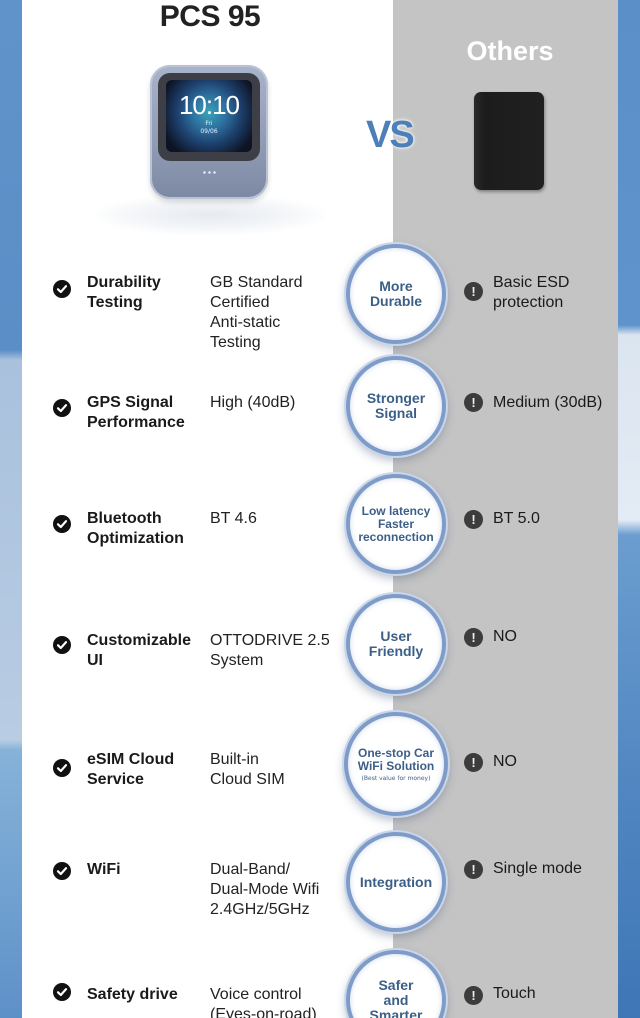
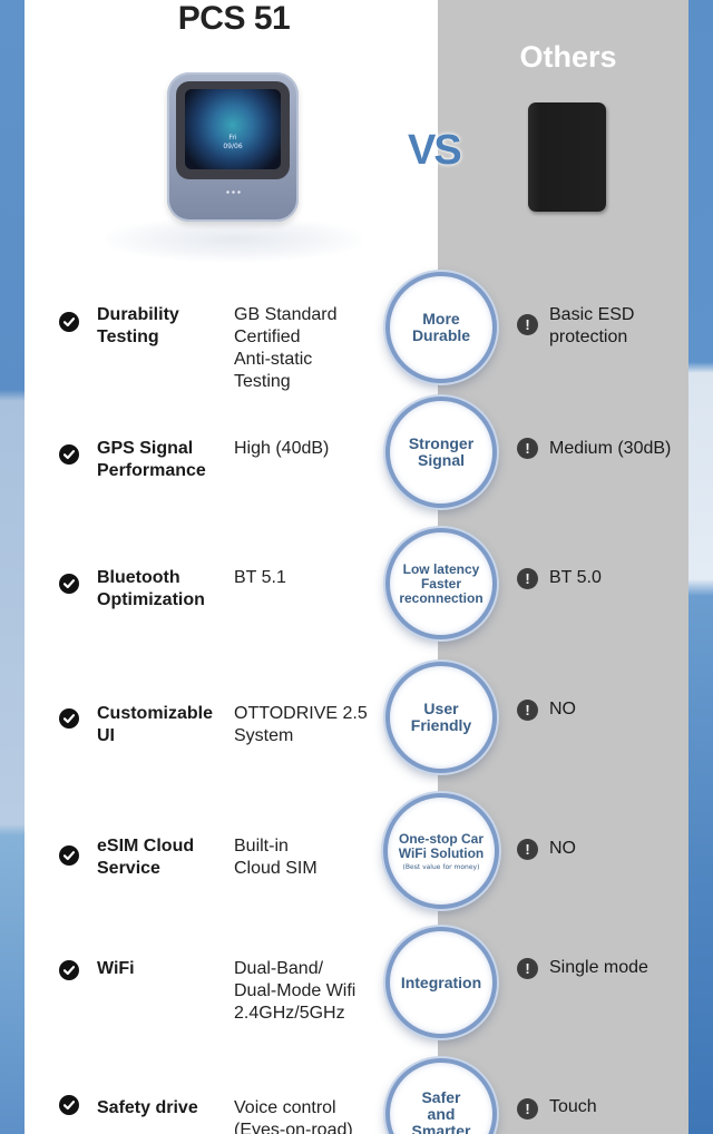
- PCS 95
+ PCS 51
  Others
- 10:10
  VS
  Durability
  Testing
  GB Standard
  Certified
  Anti-static
  Testing
  More
  Durable
  !
  Basic ESD
  protection
  GPS Signal
  Performance
  High (40dB)
  Stronger
  Signal
  !
  Medium (30dB)
  Bluetooth
  Optimization
- BT 4.6
+ BT 5.1
  Low latency
  Faster
  reconnection
  !
  BT 5.0
  Customizable
  UI
  OTTODRIVE 2.5
  System
  User
  Friendly
  !
  NO
  eSIM Cloud
  Service
  Built-in
  Cloud SIM
  One-stop Car
  WiFi Solution
  !
  NO
  WiFi
  Dual-Band/
  Dual-Mode Wifi
  2.4GHz/5GHz
  Integration
  !
  Single mode
  Safety drive
  Voice control
  (Eyes-on-road)
  Safer
  and
  Smarter
  !
  Touch
